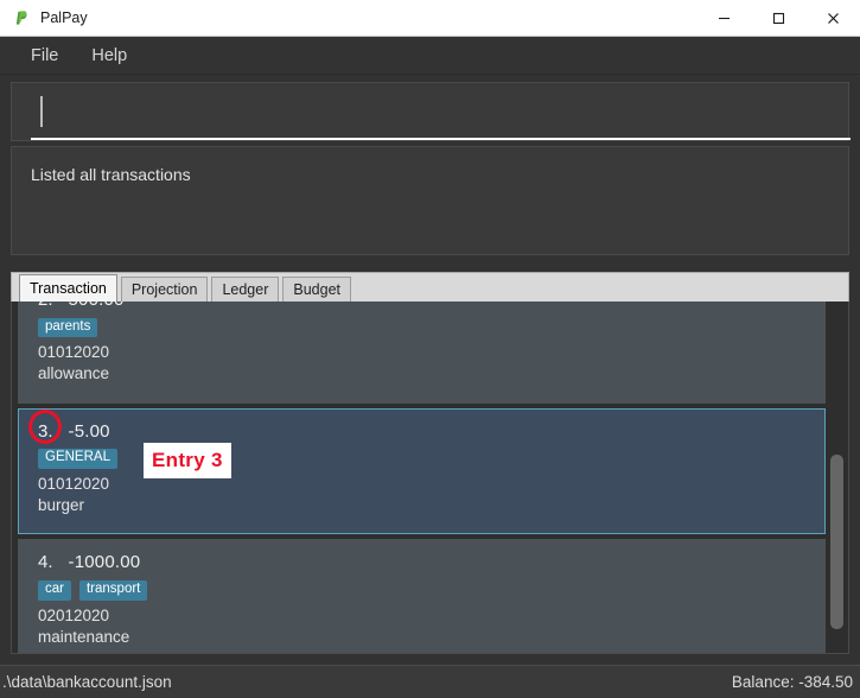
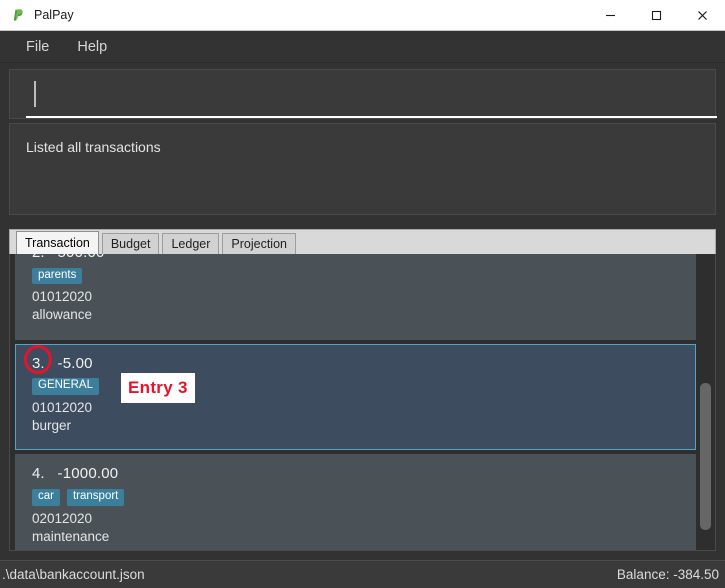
  PalPay
  File
  Help
  Listed all transactions
  Transaction
- Projection
+ Budget
  Ledger
- Budget
+ Projection
  parents
  01012020
  allowance
  3.
  -5.00
  GENERAL
  01012020
  burger
  4.
  -1000.00
  car
  transport
  02012020
  maintenance
  Entry 3
  .\data\bankaccount.json
  Balance: -384.50
